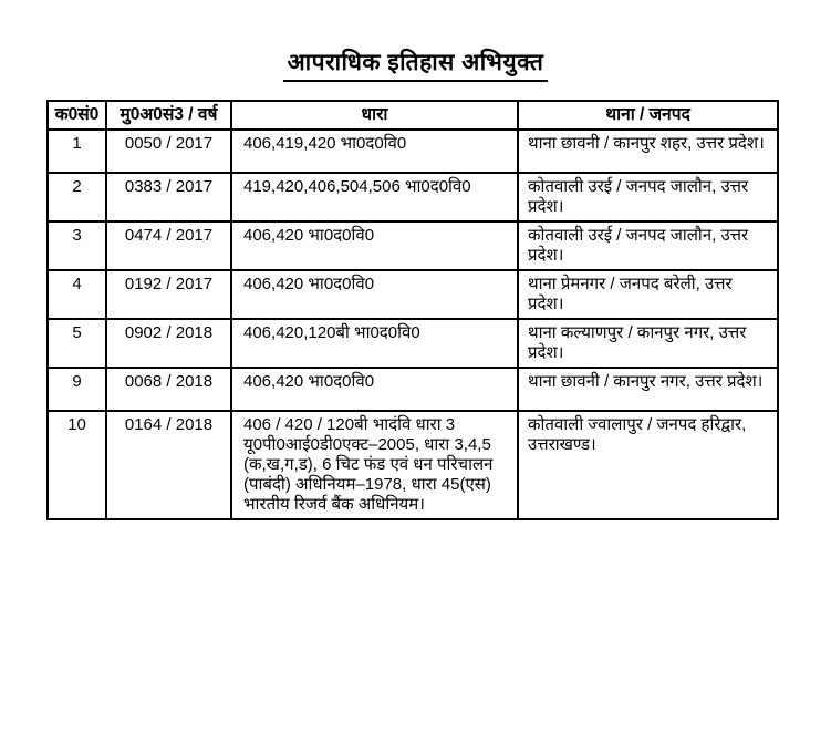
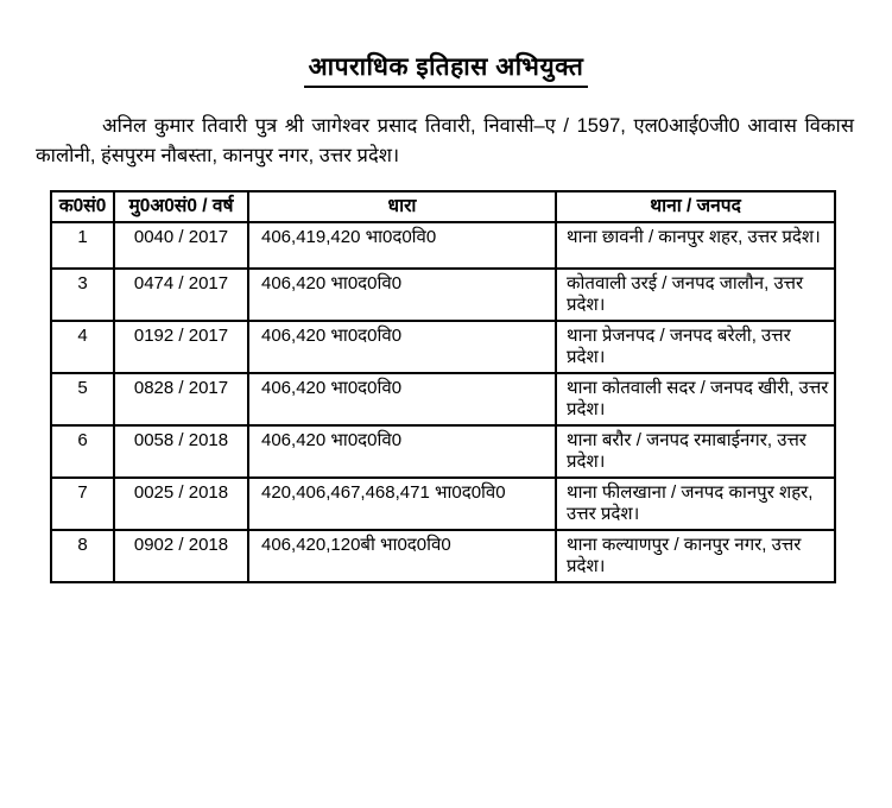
  आपराधिक इतिहास अभियुक्त
+ अनिल कुमार तिवारी पुत्र श्री जागेश्वर प्रसाद तिवारी, निवासी–ए / 1597, एल0आई0जी0 आवास विकास कालोनी, हंसपुरम नौबस्ता, कानपुर नगर, उत्तर प्रदेश।
- क0सं0	मु0अ0सं3 / वर्ष	धारा	थाना / जनपद
+ क0सं0	मु0अ0सं0 / वर्ष	धारा	थाना / जनपद
- 1	0050 / 2017	406,419,420 भा0द0वि0	थाना छावनी / कानपुर शहर, उत्तर प्रदेश।
+ 1	0040 / 2017	406,419,420 भा0द0वि0	थाना छावनी / कानपुर शहर, उत्तर प्रदेश।
- 2	0383 / 2017	419,420,406,504,506 भा0द0वि0	कोतवाली उरई / जनपद जालौन, उत्तर प्रदेश।
  3	0474 / 2017	406,420 भा0द0वि0	कोतवाली उरई / जनपद जालौन, उत्तर प्रदेश।
- 4	0192 / 2017	406,420 भा0द0वि0	थाना प्रेमनगर / जनपद बरेली, उत्तर प्रदेश।
+ 4	0192 / 2017	406,420 भा0द0वि0	थाना प्रेजनपद / जनपद बरेली, उत्तर प्रदेश।
+ 5	0828 / 2017	406,420 भा0द0वि0	थाना कोतवाली सदर / जनपद खीरी, उत्तर प्रदेश।
+ 6	0058 / 2018	406,420 भा0द0वि0	थाना बरौर / जनपद रमाबाईनगर, उत्तर प्रदेश।
+ 7	0025 / 2018	420,406,467,468,471 भा0द0वि0	थाना फीलखाना / जनपद कानपुर शहर, उत्तर प्रदेश।
- 5	0902 / 2018	406,420,120बी भा0द0वि0	थाना कल्याणपुर / कानपुर नगर, उत्तर प्रदेश।
+ 8	0902 / 2018	406,420,120बी भा0द0वि0	थाना कल्याणपुर / कानपुर नगर, उत्तर प्रदेश।
- 9	0068 / 2018	406,420 भा0द0वि0	थाना छावनी / कानपुर नगर, उत्तर प्रदेश।
- 10	0164 / 2018	406 / 420 / 120बी भादंवि धारा 3 यू0पी0आई0डी0एक्ट–2005, धारा 3,4,5 (क,ख,ग,ड), 6 चिट फंड एवं धन परिचालन (पाबंदी) अधिनियम–1978, धारा 45(एस) भारतीय रिजर्व बैंक अधिनियम।	कोतवाली ज्वालापुर / जनपद हरिद्वार, उत्तराखण्ड।
